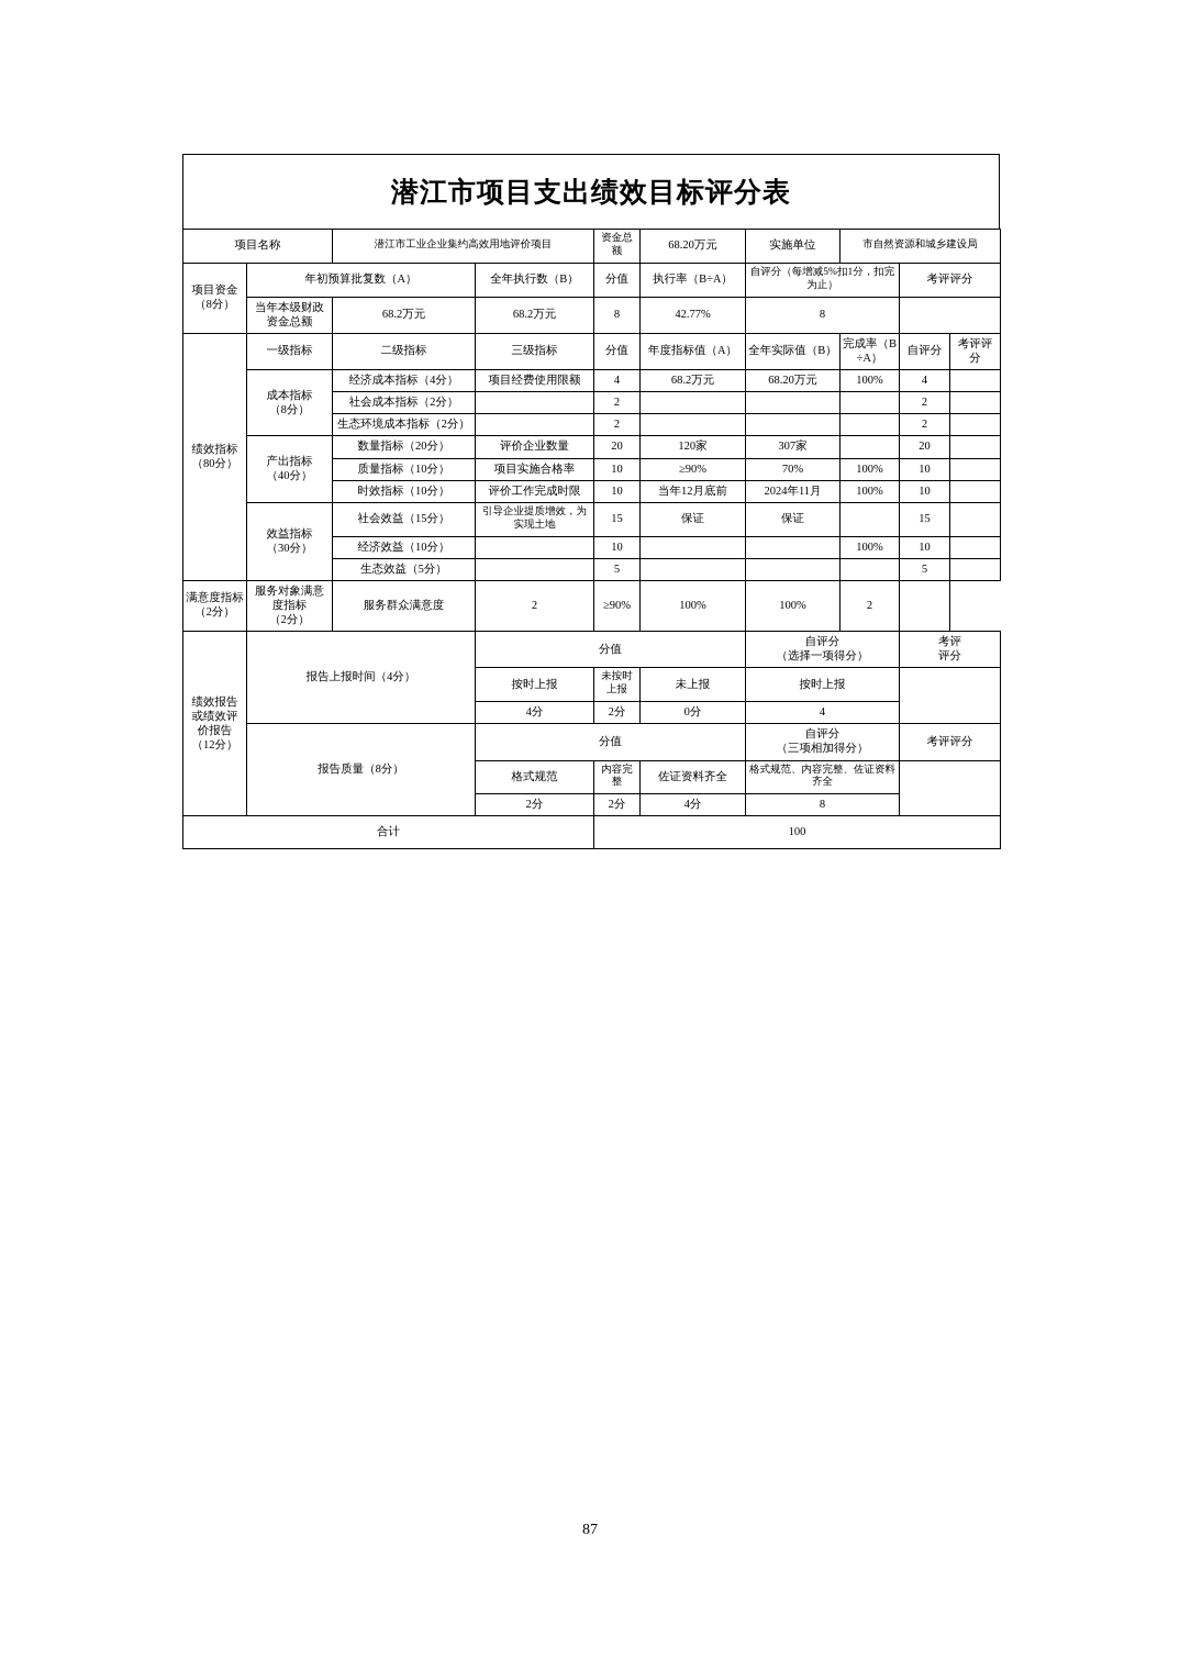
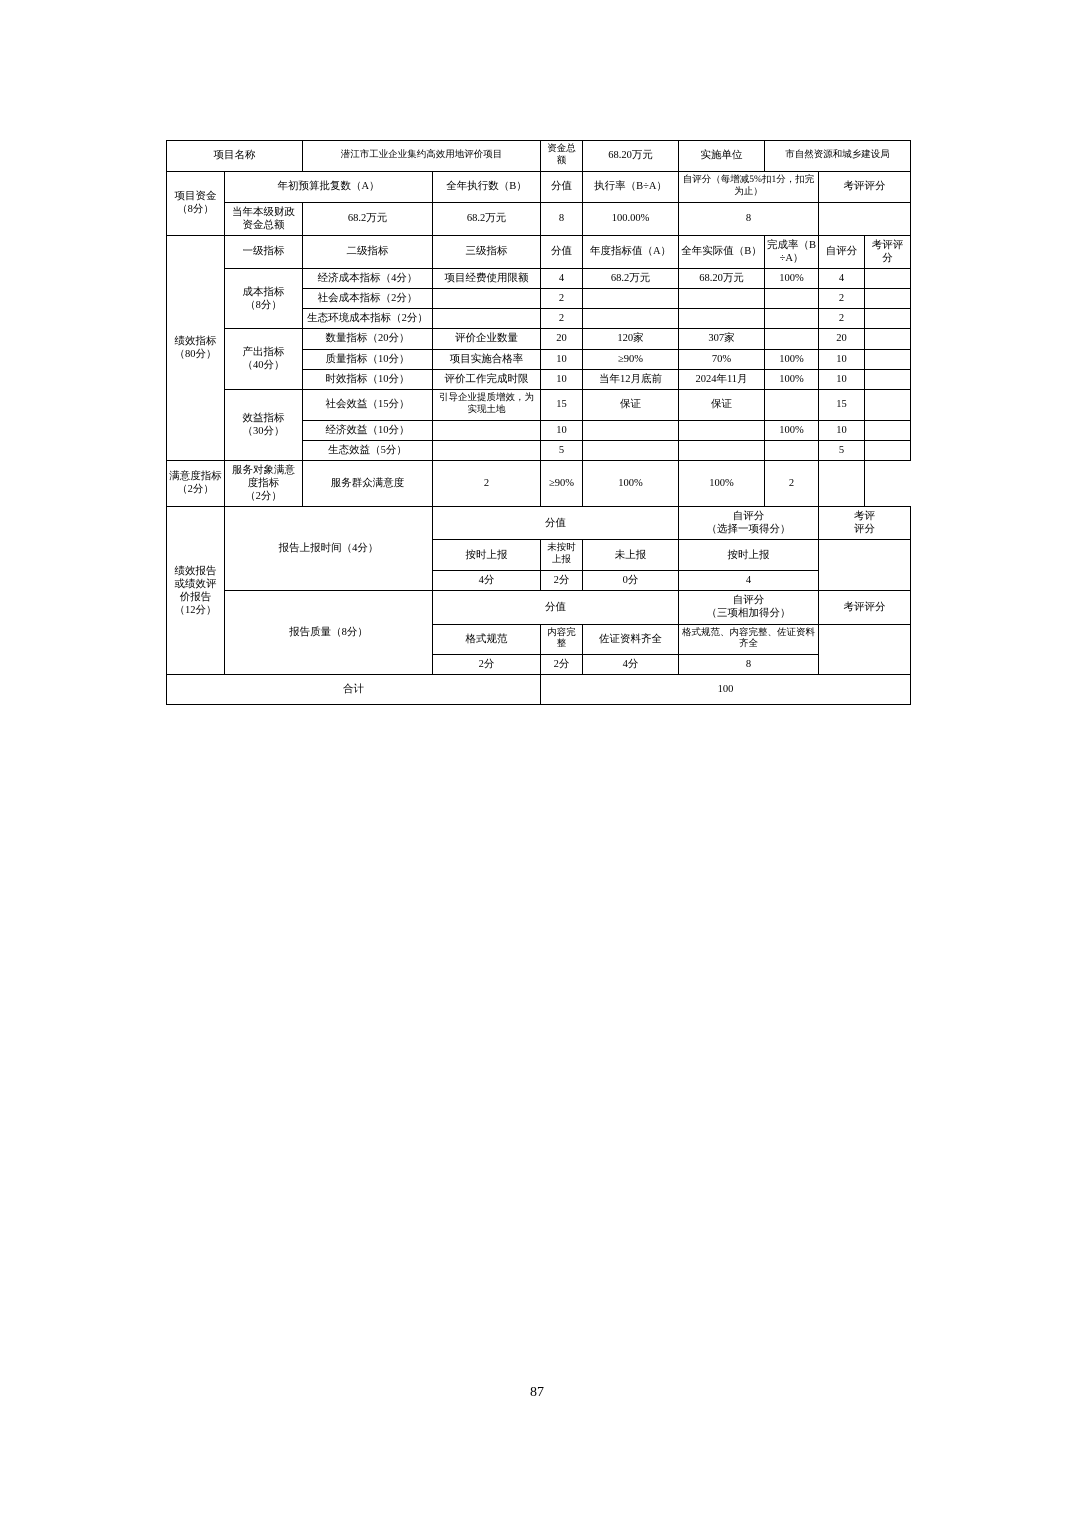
- 潜江市项目支出绩效目标评分表
  项目名称	潜江市工业企业集约高效用地评价项目	资金总额	68.20万元	实施单位	市自然资源和城乡建设局
  项目资金 （8分）	年初预算批复数（A）	全年执行数（B）	分值	执行率（B÷A）	自评分（每增减5%扣1分，扣完为止）	考评评分
- 当年本级财政资金总额	68.2万元	68.2万元	8	42.77%	8
+ 当年本级财政资金总额	68.2万元	68.2万元	8	100.00%	8
  绩效指标 （80分）	一级指标	二级指标	三级指标	分值	年度指标值（A）	全年实际值（B）	完成率（B÷A）	自评分	考评评分
  成本指标 （8分）	经济成本指标（4分）	项目经费使用限额	4	68.2万元	68.20万元	100%	4
  社会成本指标（2分）		2				2
  生态环境成本指标（2分）		2				2
  产出指标 （40分）	数量指标（20分）	评价企业数量	20	120家	307家		20
  质量指标（10分）	项目实施合格率	10	≥90%	70%	100%	10
  时效指标（10分）	评价工作完成时限	10	当年12月底前	2024年11月	100%	10
  效益指标 （30分）	社会效益（15分）	引导企业提质增效，为实现土地	15	保证	保证		15
  经济效益（10分）		10			100%	10
  生态效益（5分）		5				5
  满意度指标 （2分）	服务对象满意度指标 （2分）	服务群众满意度	2	≥90%	100%	100%	2
  绩效报告 或绩效评 价报告 （12分）	报告上报时间（4分）	分值	自评分 （选择一项得分）	考评 评分
  按时上报	未按时上报	未上报	按时上报
  4分	2分	0分	4
  报告质量（8分）	分值	自评分 （三项相加得分）	考评评分
  格式规范	内容完整	佐证资料齐全	格式规范、内容完整、佐证资料齐全
  2分	2分	4分	8
  合计	100
  87
